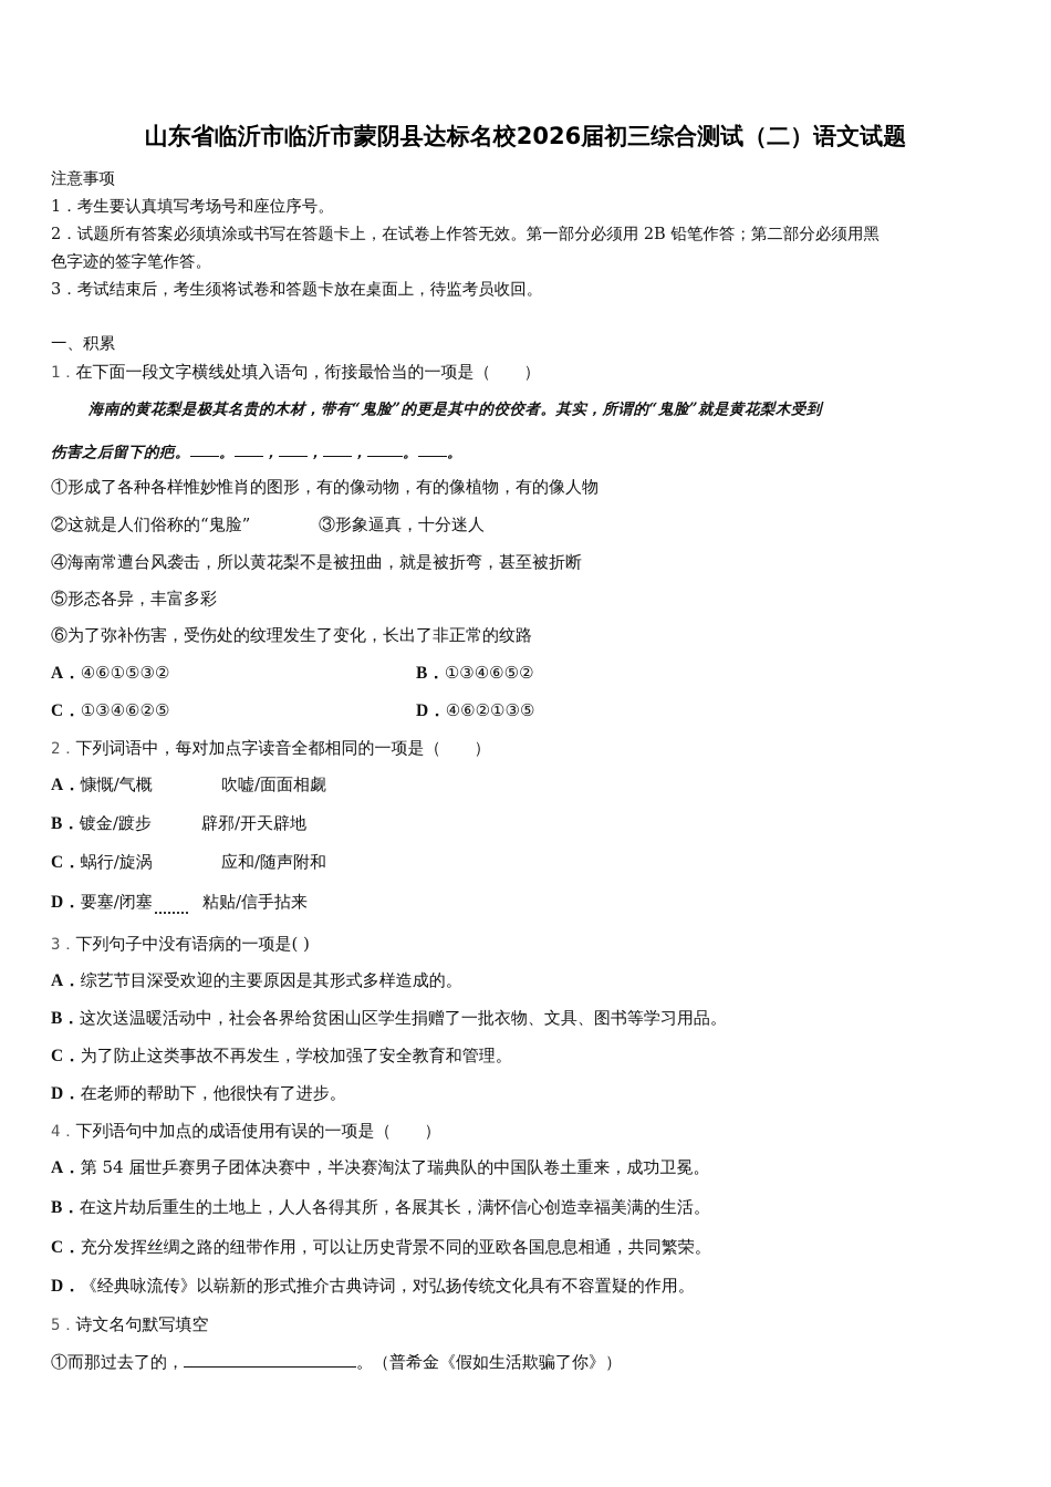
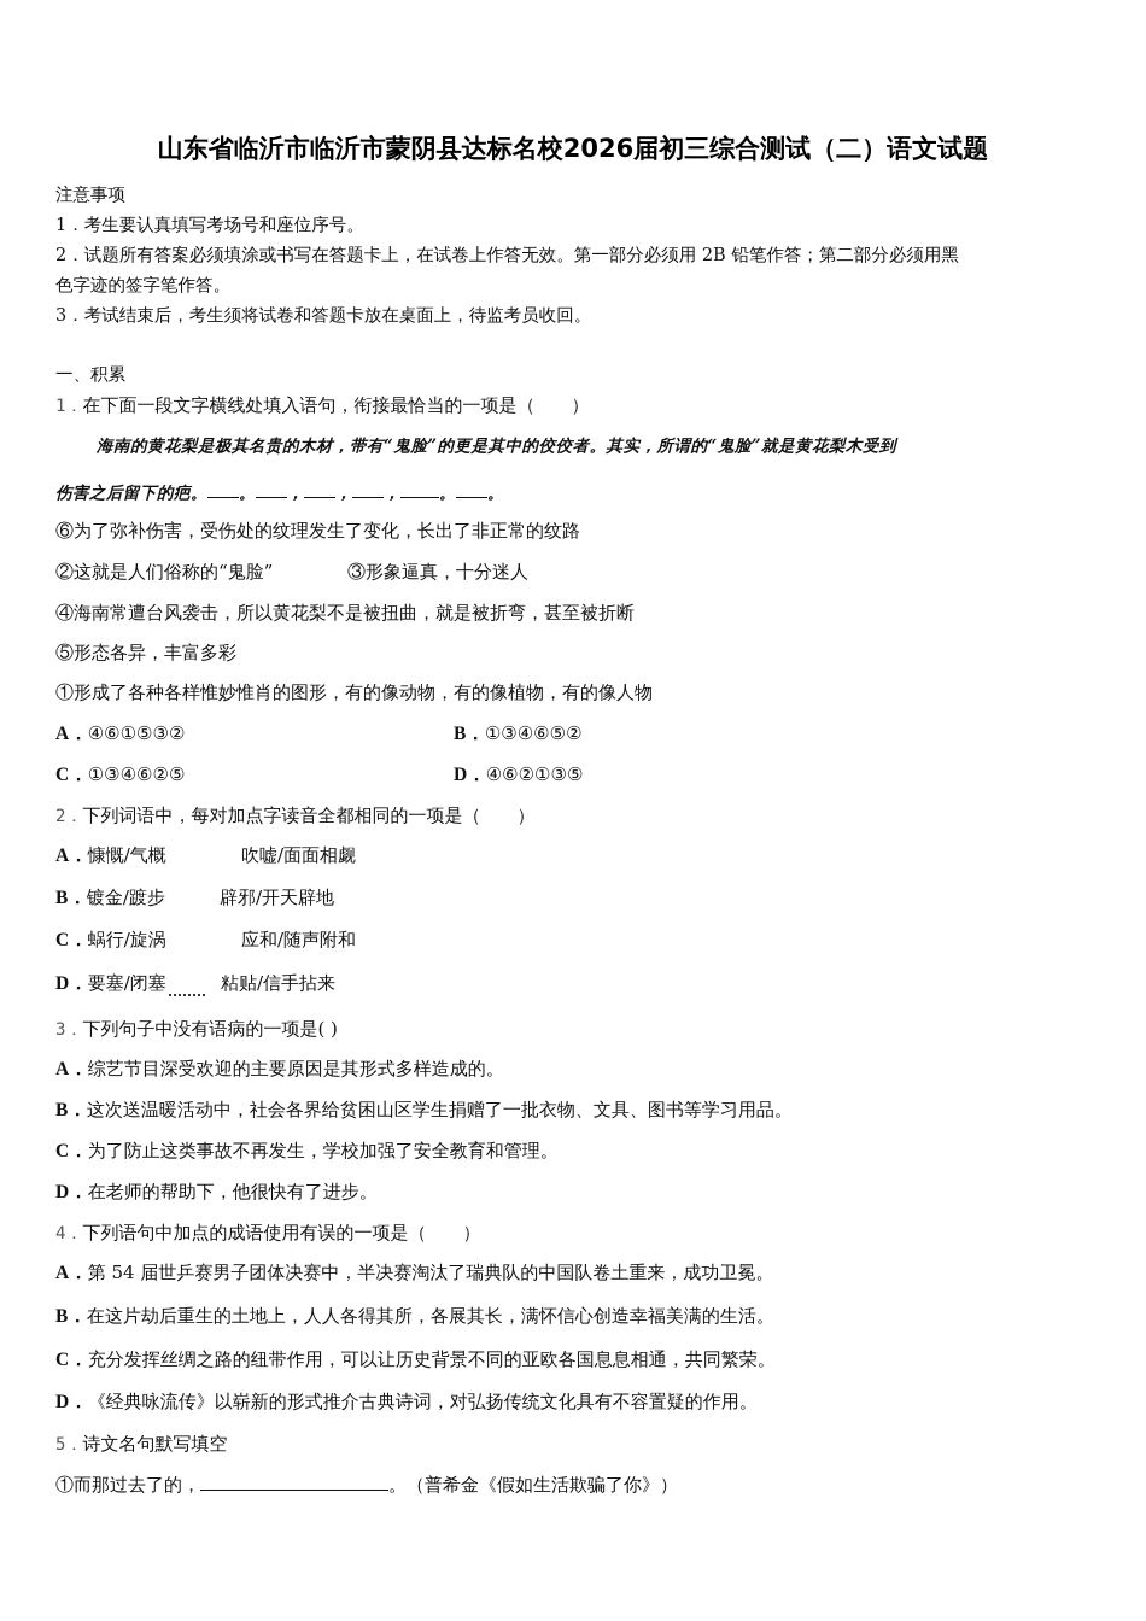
  山东省临沂市临沂市蒙阴县达标名校2026届初三综合测试（二）语文试题
  注意事项
  1．考生要认真填写考场号和座位序号。
  2．试题所有答案必须填涂或书写在答题卡上，在试卷上作答无效。第一部分必须用 2B 铅笔作答；第二部分必须用黑
  色字迹的签字笔作答。
  3．考试结束后，考生须将试卷和答题卡放在桌面上，待监考员收回。
  一、积累
  1．在下面一段文字横线处填入语句，衔接最恰当的一项是（ ）
  海南的黄花梨是极其名贵的木材，带有“鬼脸”的更是其中的佼佼者。其实，所谓的“鬼脸”就是黄花梨木受到
  伤害之后留下的疤。 。 ， ， ， 。 。
- ①形成了各种各样惟妙惟肖的图形，有的像动物，有的像植物，有的像人物
+ ⑥为了弥补伤害，受伤处的纹理发生了变化，长出了非正常的纹路
  ②这就是人们俗称的“鬼脸”
  ③形象逼真，十分迷人
  ④海南常遭台风袭击，所以黄花梨不是被扭曲，就是被折弯，甚至被折断
  ⑤形态各异，丰富多彩
- ⑥为了弥补伤害，受伤处的纹理发生了变化，长出了非正常的纹路
+ ①形成了各种各样惟妙惟肖的图形，有的像动物，有的像植物，有的像人物
  A．④⑥①⑤③②
  B．①③④⑥⑤②
  C．①③④⑥②⑤
  D．④⑥②①③⑤
  2．下列词语中，每对加点字读音全都相同的一项是（ ）
  A．慷慨/气概
  吹嘘/面面相觑
  B．镀金/踱步
  辟邪/开天辟地
  C．蜗行/旋涡
  应和/随声附和
  D．要塞/闭塞
  粘贴/信手拈来
  3．下列句子中没有语病的一项是( )
  A．综艺节目深受欢迎的主要原因是其形式多样造成的。
  B．这次送温暖活动中，社会各界给贫困山区学生捐赠了一批衣物、文具、图书等学习用品。
  C．为了防止这类事故不再发生，学校加强了安全教育和管理。
  D．在老师的帮助下，他很快有了进步。
  4．下列语句中加点的成语使用有误的一项是（ ）
  A．第 54 届世乒赛男子团体决赛中，半决赛淘汰了瑞典队的中国队卷土重来，成功卫冕。
  B．在这片劫后重生的土地上，人人各得其所，各展其长，满怀信心创造幸福美满的生活。
  C．充分发挥丝绸之路的纽带作用，可以让历史背景不同的亚欧各国息息相通，共同繁荣。
  D．《经典咏流传》以崭新的形式推介古典诗词，对弘扬传统文化具有不容置疑的作用。
  5．诗文名句默写填空
  ①而那过去了的， 。（普希金《假如生活欺骗了你》）
